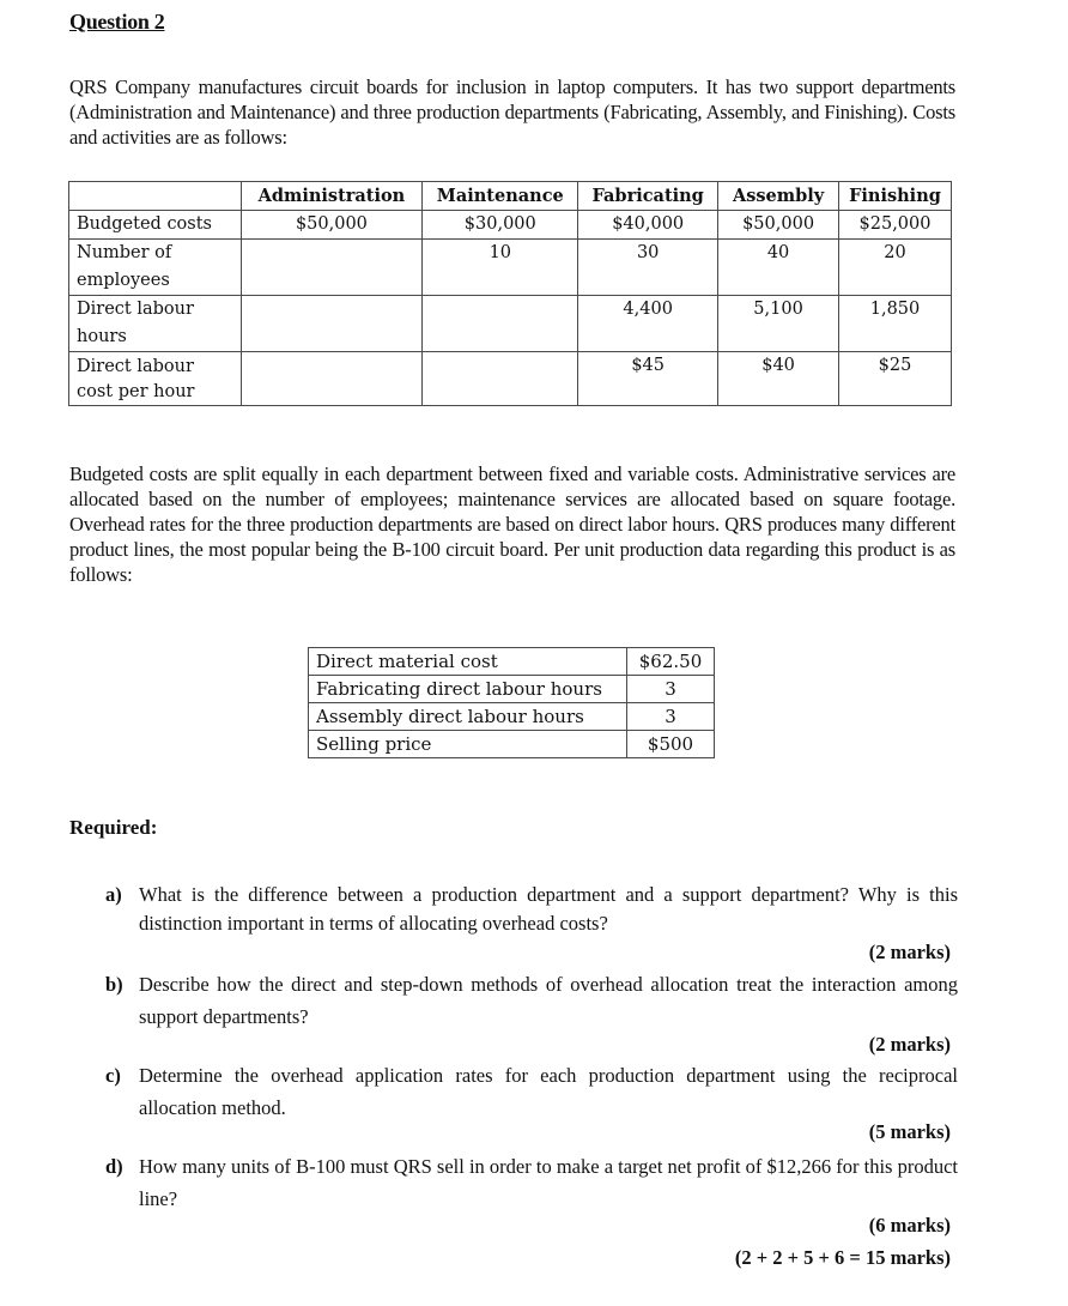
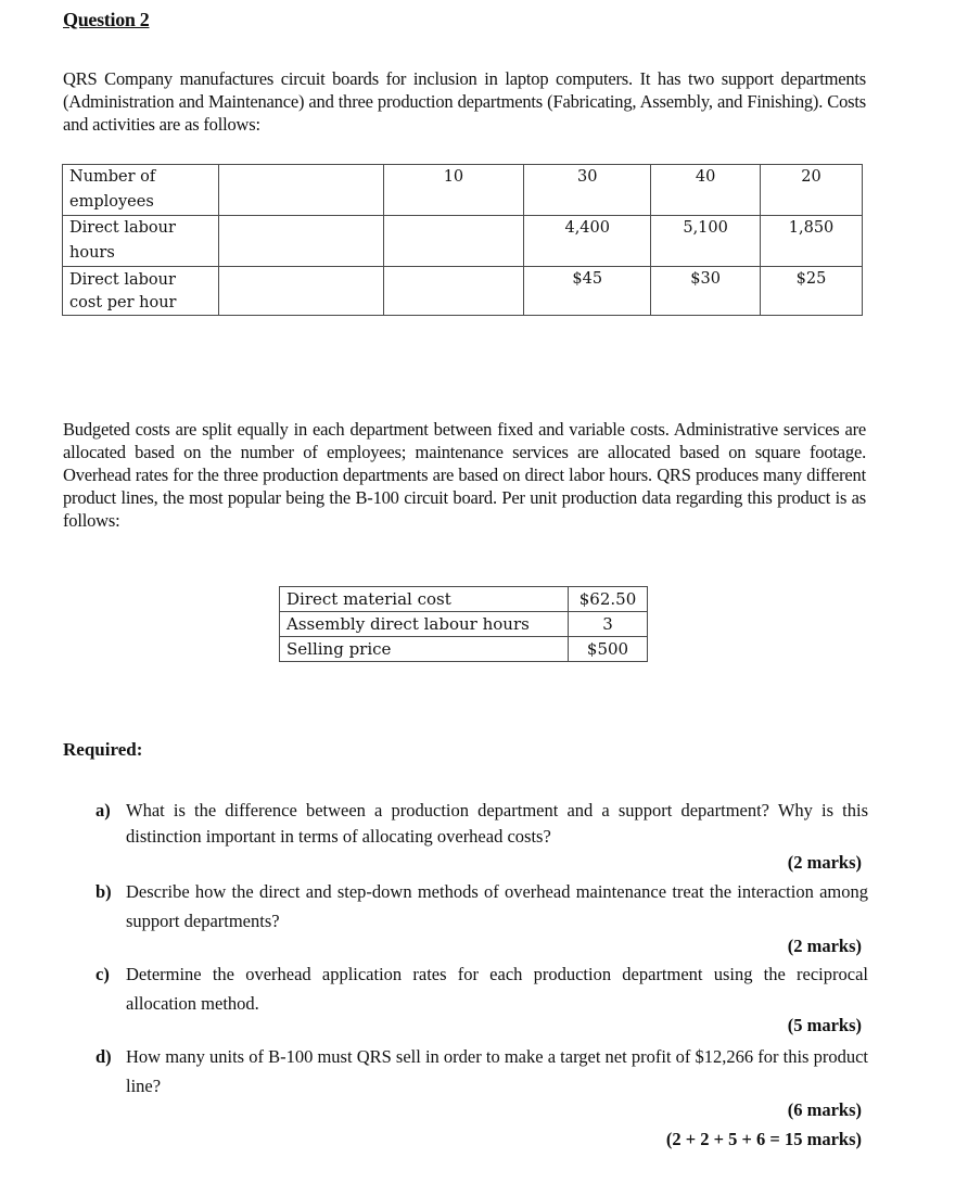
  Question 2
  QRS Company manufactures circuit boards for inclusion in laptop computers. It has two support departments (Administration and Maintenance) and three production departments (Fabricating, Assembly, and Finishing). Costs and activities are as follows:
- 	Administration	Maintenance	Fabricating	Assembly	Finishing
- Budgeted costs	$50,000	$30,000	$40,000	$50,000	$25,000
  Number of employees		10	30	40	20
  Direct labour hours			4,400	5,100	1,850
- Direct labour cost per hour			$45	$40	$25
+ Direct labour cost per hour			$45	$30	$25
  Budgeted costs are split equally in each department between fixed and variable costs. Administrative services are allocated based on the number of employees; maintenance services are allocated based on square footage. Overhead rates for the three production departments are based on direct labor hours. QRS produces many different product lines, the most popular being the B-100 circuit board. Per unit production data regarding this product is as follows:
  Direct material cost	$62.50
- Fabricating direct labour hours	3
  Assembly direct labour hours	3
  Selling price	$500
  Required:
  a)
  What is the difference between a production department and a support department? Why is this distinction important in terms of allocating overhead costs?
  (2 marks)
  b)
- Describe how the direct and step-down methods of overhead allocation treat the interaction among support departments?
+ Describe how the direct and step-down methods of overhead maintenance treat the interaction among support departments?
  (2 marks)
  c)
  Determine the overhead application rates for each production department using the reciprocal allocation method.
  (5 marks)
  d)
  How many units of B-100 must QRS sell in order to make a target net profit of $12,266 for this product line?
  (6 marks)
  (2 + 2 + 5 + 6 = 15 marks)
